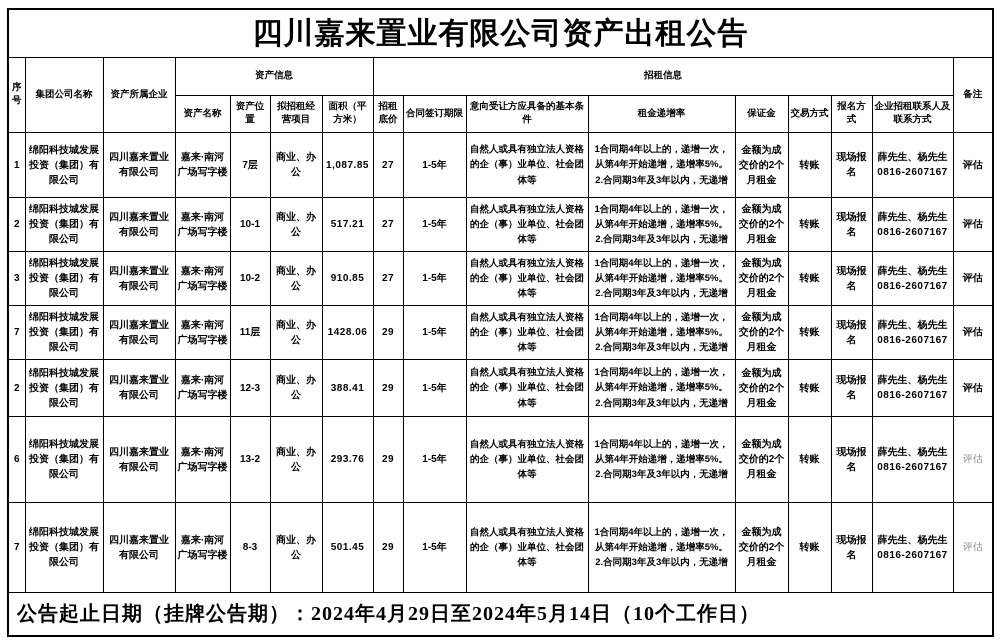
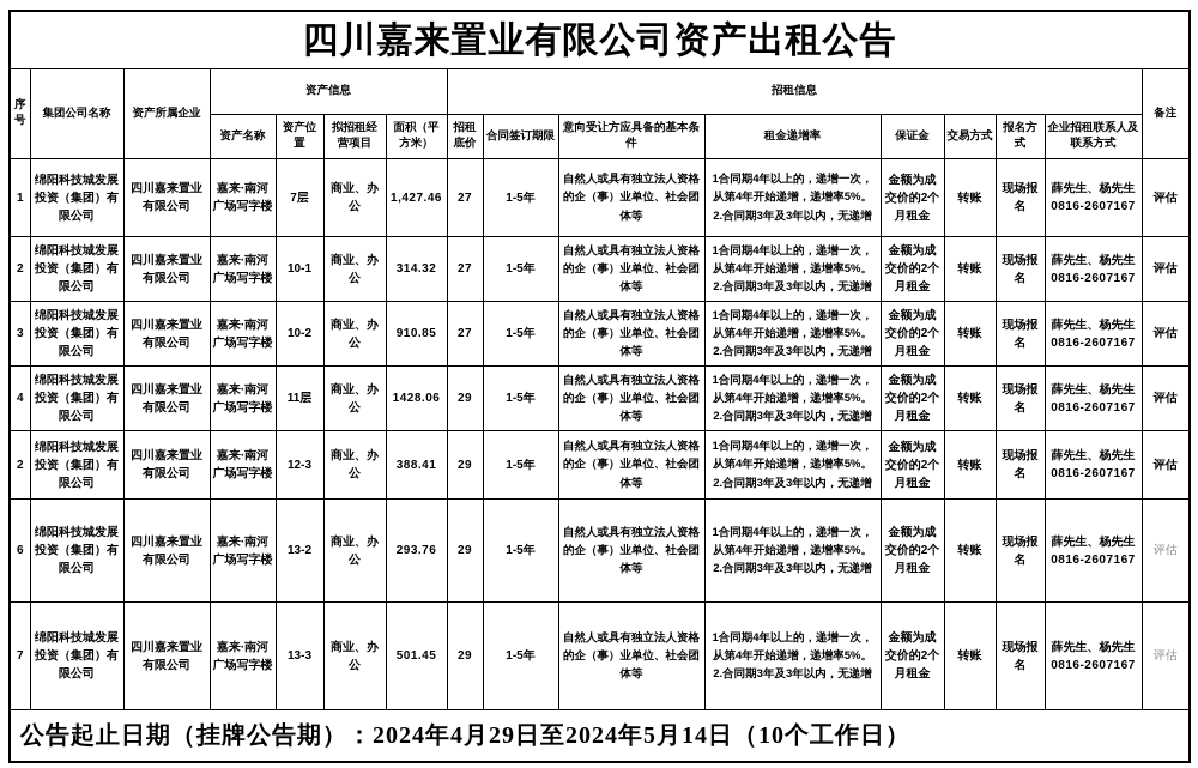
  四川嘉来置业有限公司资产出租公告
  序号	集团公司名称	资产所属企业	资产信息	招租信息	备注
  资产名称	资产位置	拟招租经营项目	面积（平方米）	招租底价	合同签订期限	意向受让方应具备的基本条件	租金递增率	保证金	交易方式	报名方式	企业招租联系人及联系方式
- 1	绵阳科技城发展投资（集团）有限公司	四川嘉来置业有限公司	嘉来·南河广场写字楼	7层	商业、办公	1,087.85	27	1-5年	自然人或具有独立法人资格的企（事）业单位、社会团体等	1合同期4年以上的，递增一次，从第4年开始递增，递增率5%。2.合同期3年及3年以内，无递增	金额为成交价的2个月租金	转账	现场报名	薛先生、杨先生0816-2607167	评估
+ 1	绵阳科技城发展投资（集团）有限公司	四川嘉来置业有限公司	嘉来·南河广场写字楼	7层	商业、办公	1,427.46	27	1-5年	自然人或具有独立法人资格的企（事）业单位、社会团体等	1合同期4年以上的，递增一次，从第4年开始递增，递增率5%。2.合同期3年及3年以内，无递增	金额为成交价的2个月租金	转账	现场报名	薛先生、杨先生0816-2607167	评估
- 2	绵阳科技城发展投资（集团）有限公司	四川嘉来置业有限公司	嘉来·南河广场写字楼	10-1	商业、办公	517.21	27	1-5年	自然人或具有独立法人资格的企（事）业单位、社会团体等	1合同期4年以上的，递增一次，从第4年开始递增，递增率5%。2.合同期3年及3年以内，无递增	金额为成交价的2个月租金	转账	现场报名	薛先生、杨先生0816-2607167	评估
+ 2	绵阳科技城发展投资（集团）有限公司	四川嘉来置业有限公司	嘉来·南河广场写字楼	10-1	商业、办公	314.32	27	1-5年	自然人或具有独立法人资格的企（事）业单位、社会团体等	1合同期4年以上的，递增一次，从第4年开始递增，递增率5%。2.合同期3年及3年以内，无递增	金额为成交价的2个月租金	转账	现场报名	薛先生、杨先生0816-2607167	评估
  3	绵阳科技城发展投资（集团）有限公司	四川嘉来置业有限公司	嘉来·南河广场写字楼	10-2	商业、办公	910.85	27	1-5年	自然人或具有独立法人资格的企（事）业单位、社会团体等	1合同期4年以上的，递增一次，从第4年开始递增，递增率5%。2.合同期3年及3年以内，无递增	金额为成交价的2个月租金	转账	现场报名	薛先生、杨先生0816-2607167	评估
- 7	绵阳科技城发展投资（集团）有限公司	四川嘉来置业有限公司	嘉来·南河广场写字楼	11层	商业、办公	1428.06	29	1-5年	自然人或具有独立法人资格的企（事）业单位、社会团体等	1合同期4年以上的，递增一次，从第4年开始递增，递增率5%。2.合同期3年及3年以内，无递增	金额为成交价的2个月租金	转账	现场报名	薛先生、杨先生0816-2607167	评估
+ 4	绵阳科技城发展投资（集团）有限公司	四川嘉来置业有限公司	嘉来·南河广场写字楼	11层	商业、办公	1428.06	29	1-5年	自然人或具有独立法人资格的企（事）业单位、社会团体等	1合同期4年以上的，递增一次，从第4年开始递增，递增率5%。2.合同期3年及3年以内，无递增	金额为成交价的2个月租金	转账	现场报名	薛先生、杨先生0816-2607167	评估
  2	绵阳科技城发展投资（集团）有限公司	四川嘉来置业有限公司	嘉来·南河广场写字楼	12-3	商业、办公	388.41	29	1-5年	自然人或具有独立法人资格的企（事）业单位、社会团体等	1合同期4年以上的，递增一次，从第4年开始递增，递增率5%。2.合同期3年及3年以内，无递增	金额为成交价的2个月租金	转账	现场报名	薛先生、杨先生0816-2607167	评估
  6	绵阳科技城发展投资（集团）有限公司	四川嘉来置业有限公司	嘉来·南河广场写字楼	13-2	商业、办公	293.76	29	1-5年	自然人或具有独立法人资格的企（事）业单位、社会团体等	1合同期4年以上的，递增一次，从第4年开始递增，递增率5%。2.合同期3年及3年以内，无递增	金额为成交价的2个月租金	转账	现场报名	薛先生、杨先生0816-2607167	评估
- 7	绵阳科技城发展投资（集团）有限公司	四川嘉来置业有限公司	嘉来·南河广场写字楼	8-3	商业、办公	501.45	29	1-5年	自然人或具有独立法人资格的企（事）业单位、社会团体等	1合同期4年以上的，递增一次，从第4年开始递增，递增率5%。2.合同期3年及3年以内，无递增	金额为成交价的2个月租金	转账	现场报名	薛先生、杨先生0816-2607167	评估
+ 7	绵阳科技城发展投资（集团）有限公司	四川嘉来置业有限公司	嘉来·南河广场写字楼	13-3	商业、办公	501.45	29	1-5年	自然人或具有独立法人资格的企（事）业单位、社会团体等	1合同期4年以上的，递增一次，从第4年开始递增，递增率5%。2.合同期3年及3年以内，无递增	金额为成交价的2个月租金	转账	现场报名	薛先生、杨先生0816-2607167	评估
  公告起止日期（挂牌公告期）：2024年4月29日至2024年5月14日（10个工作日）
